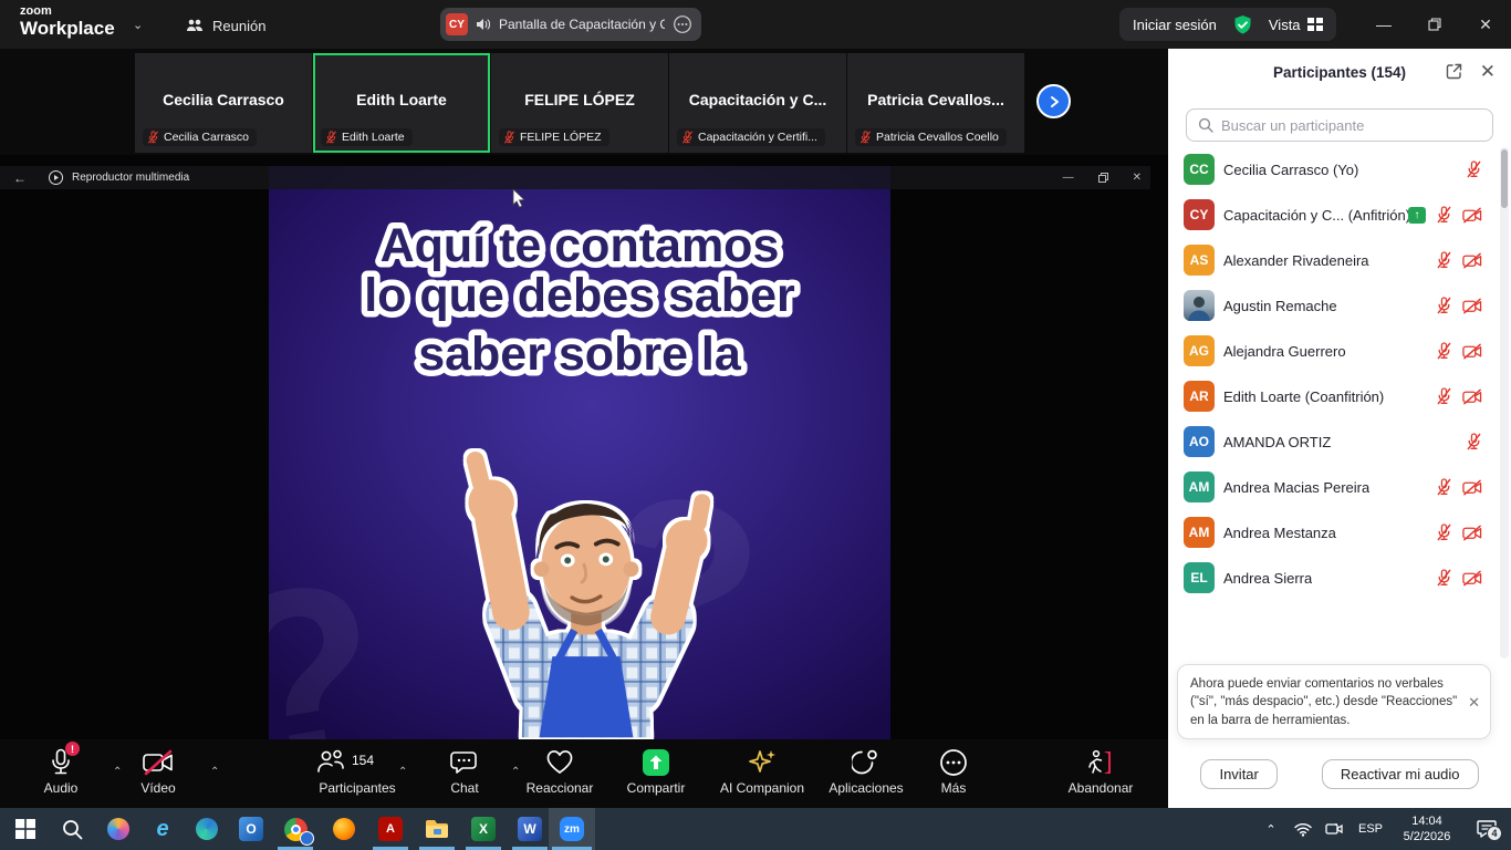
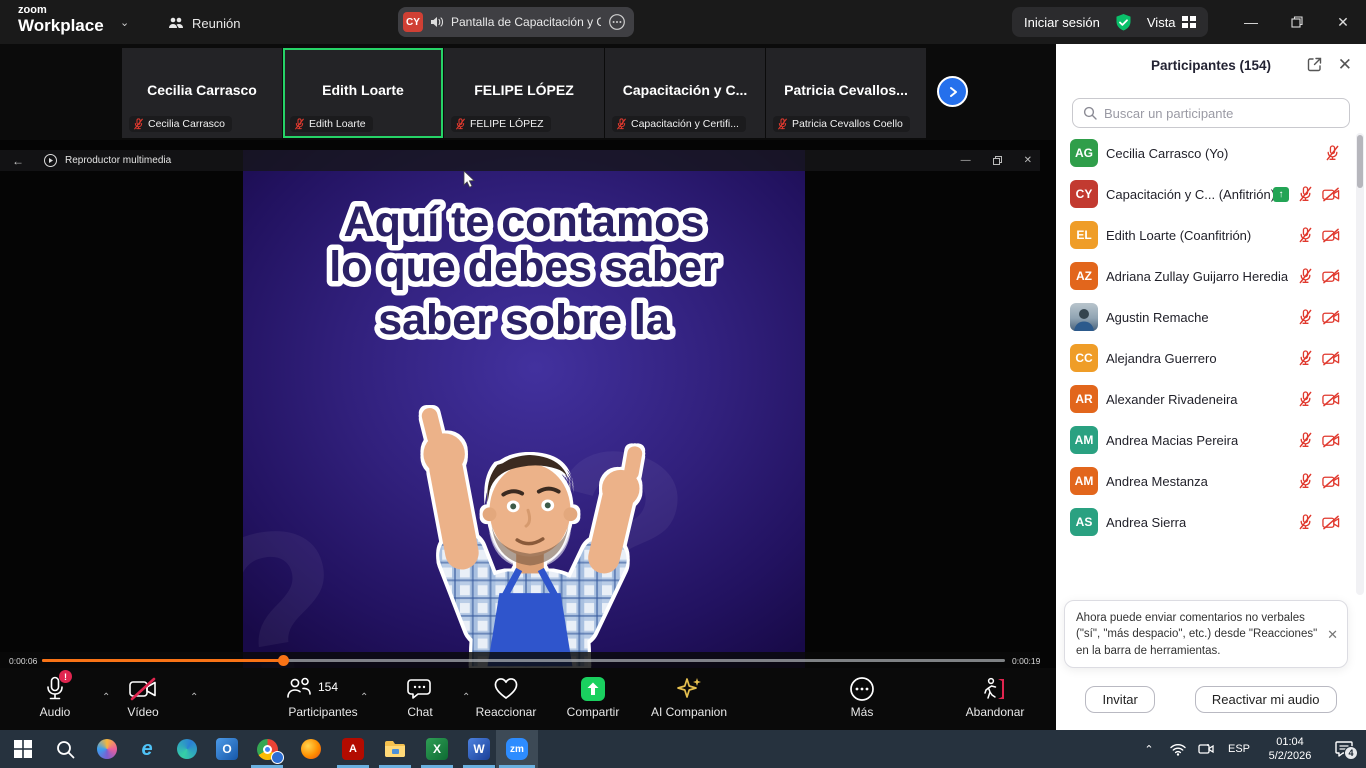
  zoom
  Workplace
  ⌄
  Reunión
  CY
  Pantalla de Capacitación y C
  Iniciar sesión
  Vista
  —
  ✕
  Cecilia Carrasco
  Cecilia Carrasco
  Edith Loarte
  Edith Loarte
  FELIPE LÓPEZ
  FELIPE LÓPEZ
  Capacitación y C...
  Capacitación y Certifi...
  Patricia Cevallos...
  Patricia Cevallos Coello
  Aquí te contamos
  lo que debes saber
  saber sobre la
  ←
  Reproductor multimedia
  —
  ✕
+ 0:00:06
+ 0:00:19
  !
  Audio
  ⌃
  Vídeo
  ⌃
  154
  ⌃
  Participantes
  Chat
  ⌃
  Reaccionar
  Compartir
  AI Companion
- Aplicaciones
  Más
  Abandonar
  Participantes (154)
  ✕
  Buscar un participante
- CC
+ AG
  Cecilia Carrasco (Yo)
  CY
  Capacitación y C... (Anfitrión
  ↑
- AS
+ EL
- Alexander Rivadeneira
+ Edith Loarte (Coanfitrión)
+ AZ
+ Adriana Zullay Guijarro Heredia
  Agustin Remache
- AG
+ CC
  Alejandra Guerrero
  AR
- Edith Loarte (Coanfitrión)
+ Alexander Rivadeneira
- AO
- AMANDA ORTIZ
  AM
  Andrea Macias Pereira
  AM
  Andrea Mestanza
- EL
+ AS
  Andrea Sierra
  Ahora puede enviar comentarios no verbales ("sí", "más despacio", etc.) desde "Reacciones" en la barra de herramientas.
  ✕
  Invitar
  Reactivar mi audio
  e
  O
  A
  X
  W
  zm
  ⌃
  ESP
- 14:04
+ 01:04
  5/2/2026
  4
